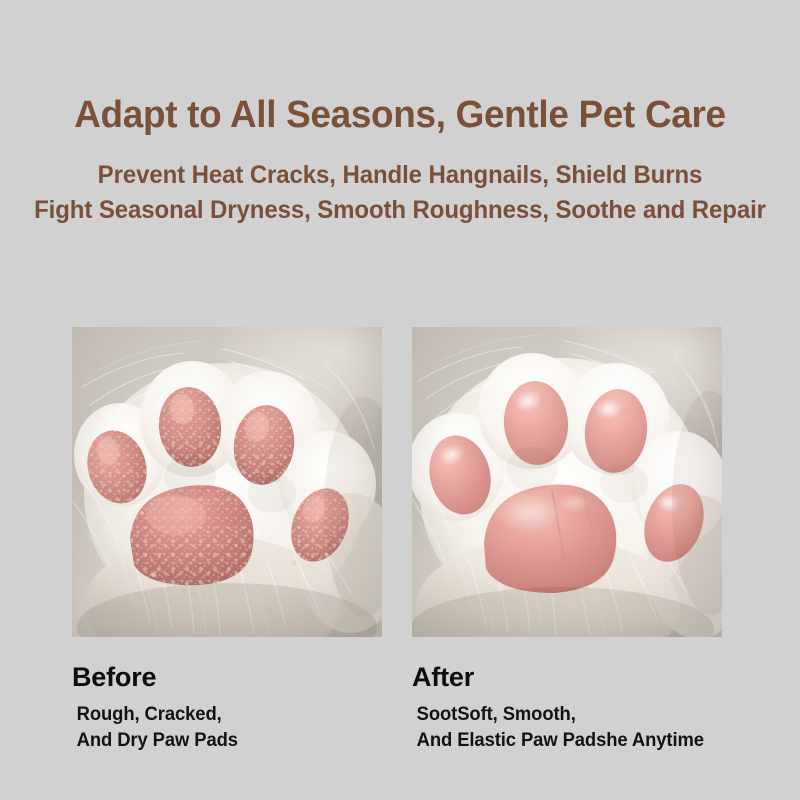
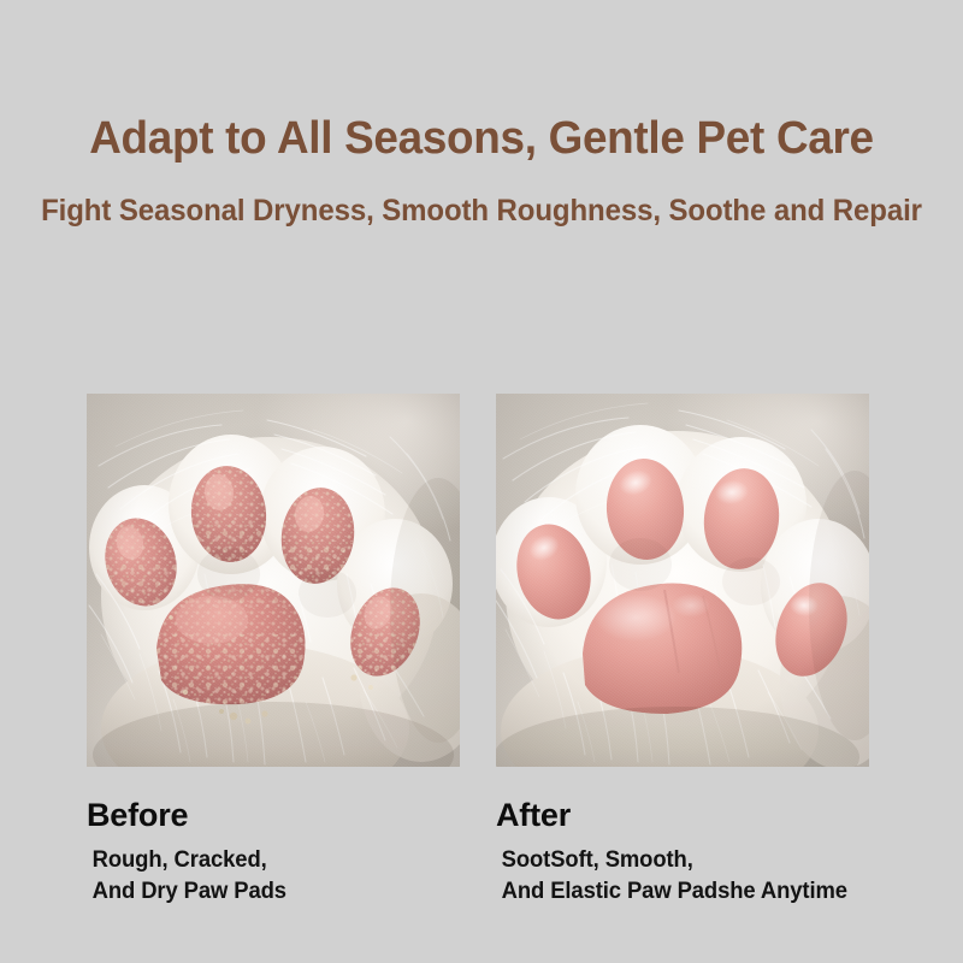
  Adapt to All Seasons, Gentle Pet Care
- Prevent Heat Cracks, Handle Hangnails, Shield Burns
  Fight Seasonal Dryness, Smooth Roughness, Soothe and Repair
  Before
  Rough, Cracked,
  And Dry Paw Pads
  After
  SootSoft, Smooth,
  And Elastic Paw Padshe Anytime
